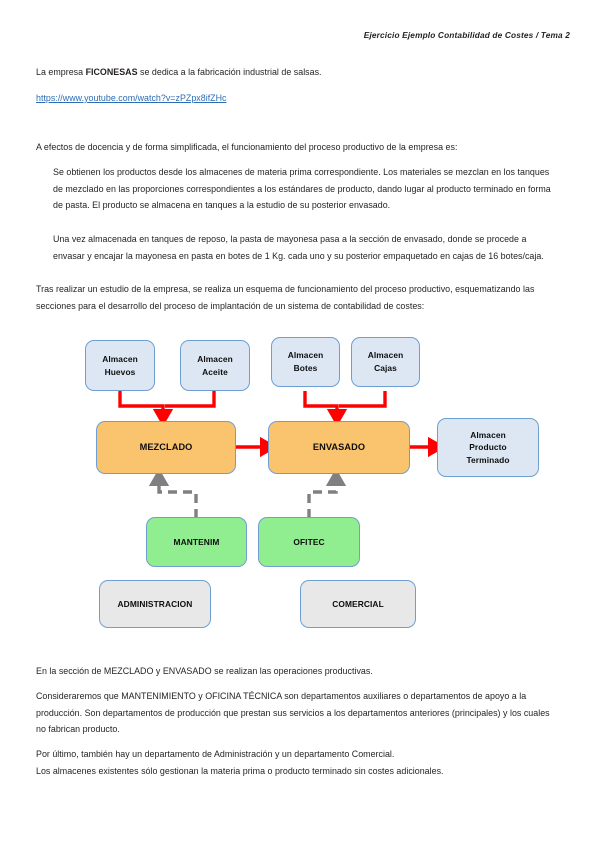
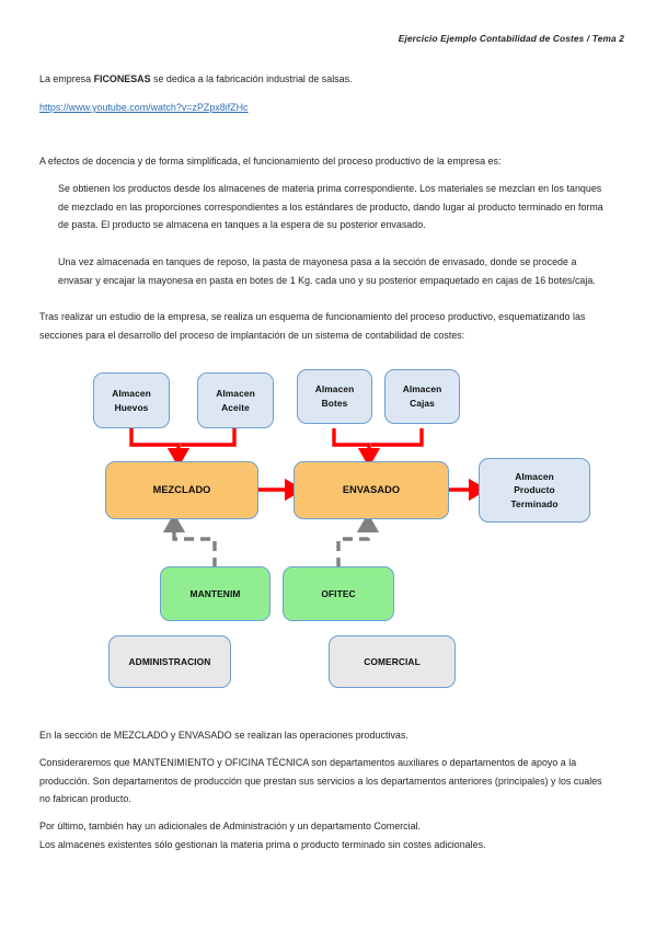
  Ejercicio Ejemplo Contabilidad de Costes / Tema 2
  La empresa FICONESAS se dedica a la fabricación industrial de salsas.
  https://www.youtube.com/watch?v=zPZpx8ifZHc
  A efectos de docencia y de forma simplificada, el funcionamiento del proceso productivo de la empresa es:
- Se obtienen los productos desde los almacenes de materia prima correspondiente. Los materiales se mezclan en los tanques de mezclado en las proporciones correspondientes a los estándares de producto, dando lugar al producto terminado en forma de pasta. El producto se almacena en tanques a la estudio de su posterior envasado.
+ Se obtienen los productos desde los almacenes de materia prima correspondiente. Los materiales se mezclan en los tanques de mezclado en las proporciones correspondientes a los estándares de producto, dando lugar al producto terminado en forma de pasta. El producto se almacena en tanques a la espera de su posterior envasado.
  Una vez almacenada en tanques de reposo, la pasta de mayonesa pasa a la sección de envasado, donde se procede a envasar y encajar la mayonesa en pasta en botes de 1 Kg. cada uno y su posterior empaquetado en cajas de 16 botes/caja.
  Tras realizar un estudio de la empresa, se realiza un esquema de funcionamiento del proceso productivo, esquematizando las secciones para el desarrollo del proceso de implantación de un sistema de contabilidad de costes:
  Almacen
  Huevos
  Almacen
  Aceite
  Almacen
  Botes
  Almacen
  Cajas
  MEZCLADO
  ENVASADO
  Almacen
  Producto
  Terminado
  MANTENIM
  OFITEC
  ADMINISTRACION
  COMERCIAL
  En la sección de MEZCLADO y ENVASADO se realizan las operaciones productivas.
  Consideraremos que MANTENIMIENTO y OFICINA TÉCNICA son departamentos auxiliares o departamentos de apoyo a la producción. Son departamentos de producción que prestan sus servicios a los departamentos anteriores (principales) y los cuales no fabrican producto.
- Por último, también hay un departamento de Administración y un departamento Comercial.
+ Por último, también hay un adicionales de Administración y un departamento Comercial.
  Los almacenes existentes sólo gestionan la materia prima o producto terminado sin costes adicionales.
